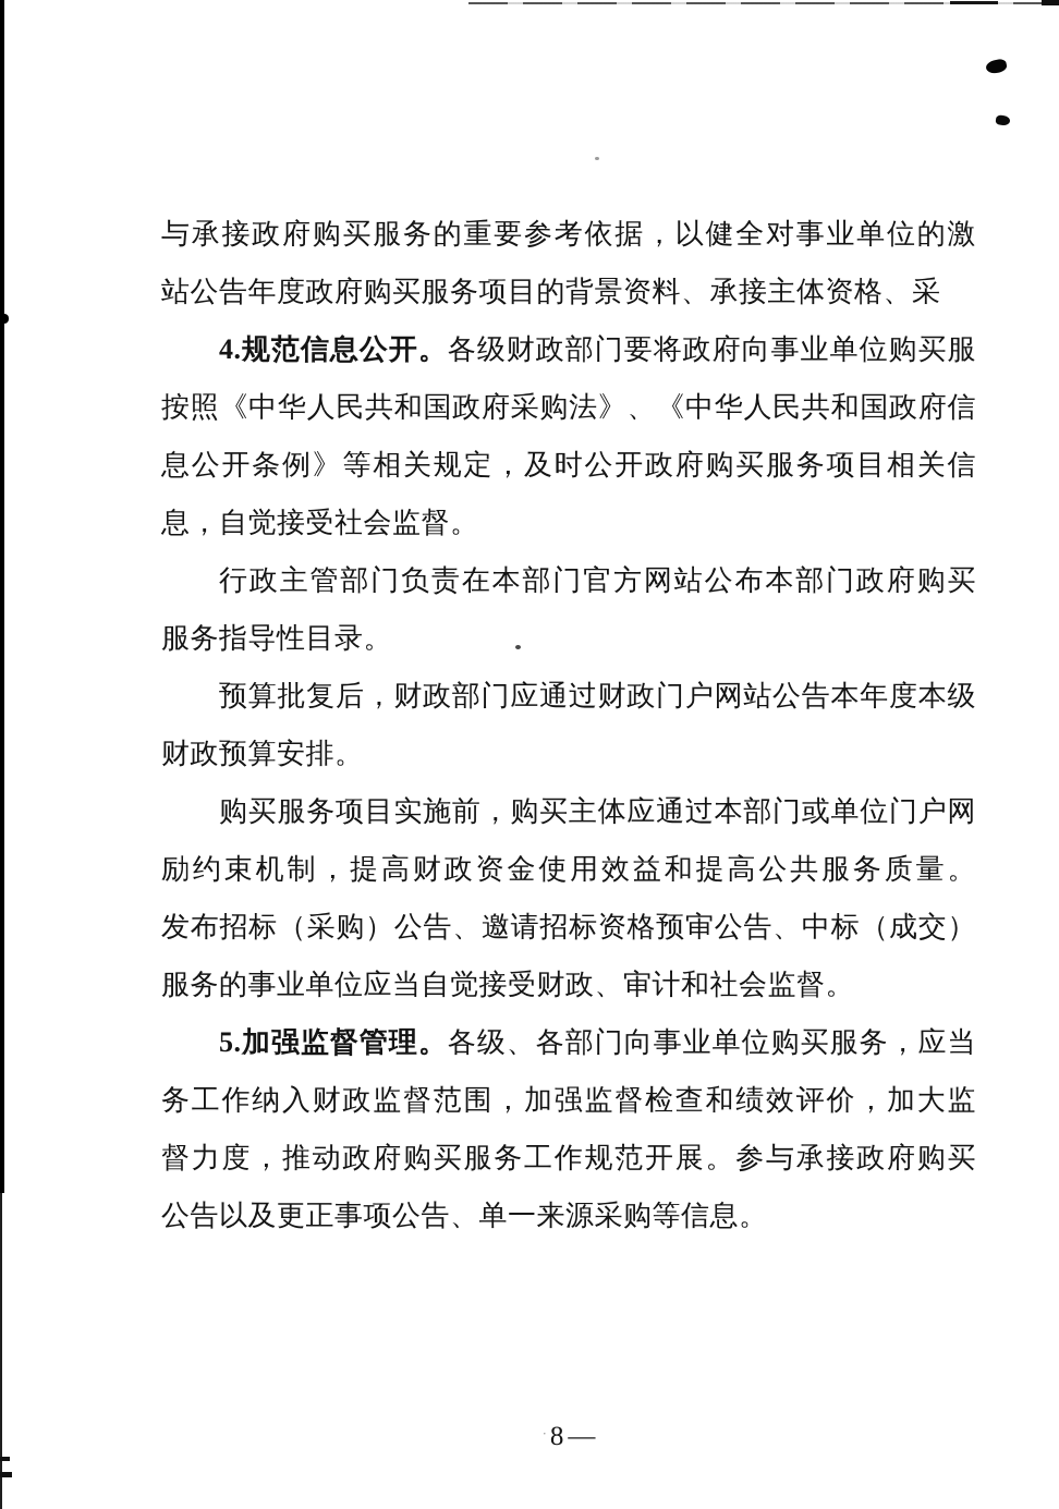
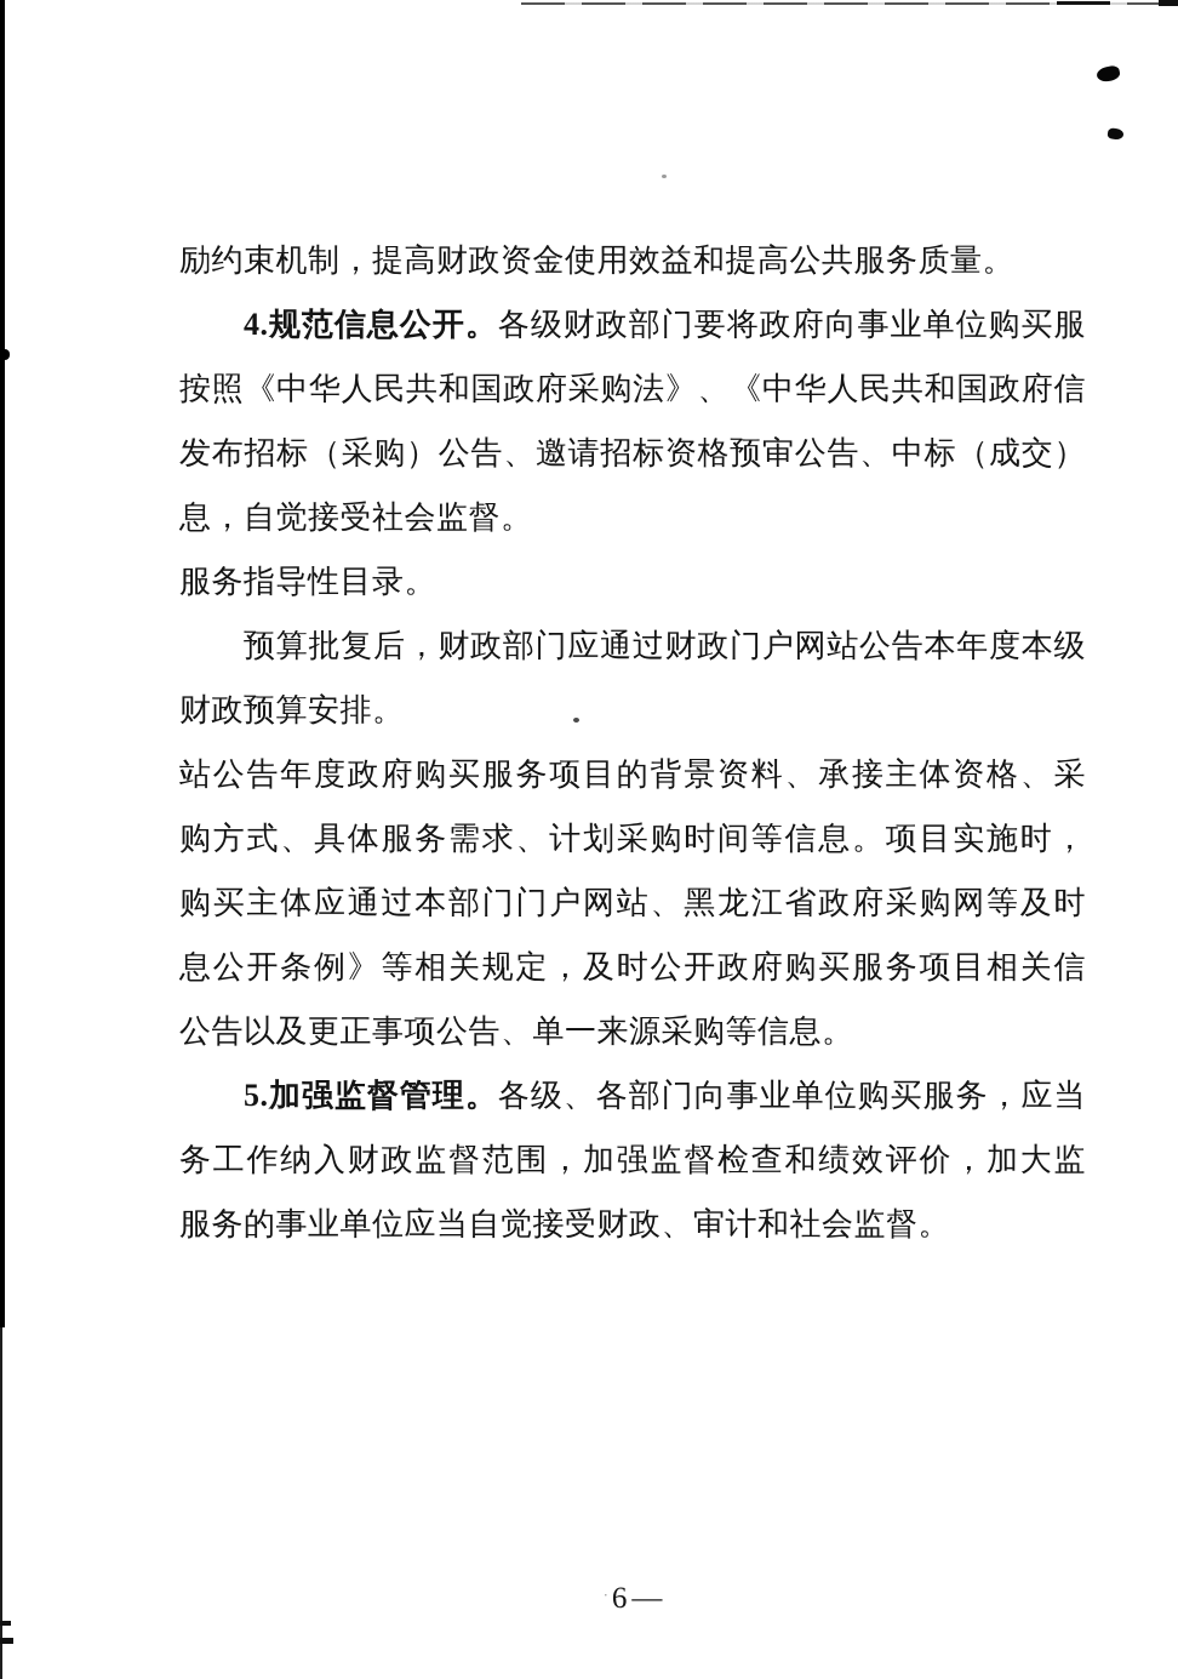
- 与承接政府购买服务的重要参考依据，以健全对事业单位的激
- 站公告年度政府购买服务项目的背景资料、承接主体资格、采
+ 励约束机制，提高财政资金使用效益和提高公共服务质量。
  4.规范信息公开。各级财政部门要将政府向事业单位购买服
  按照《中华人民共和国政府采购法》、《中华人民共和国政府信
- 息公开条例》等相关规定，及时公开政府购买服务项目相关信
+ 发布招标（采购）公告、邀请招标资格预审公告、中标（成交）
  息，自觉接受社会监督。
- 行政主管部门负责在本部门官方网站公布本部门政府购买
  服务指导性目录。
  预算批复后，财政部门应通过财政门户网站公告本年度本级
  财政预算安排。
- 购买服务项目实施前，购买主体应通过本部门或单位门户网
- 励约束机制，提高财政资金使用效益和提高公共服务质量。
+ 站公告年度政府购买服务项目的背景资料、承接主体资格、采
+ 购方式、具体服务需求、计划采购时间等信息。项目实施时，
+ 购买主体应通过本部门门户网站、黑龙江省政府采购网等及时
- 发布招标（采购）公告、邀请招标资格预审公告、中标（成交）
+ 息公开条例》等相关规定，及时公开政府购买服务项目相关信
- 服务的事业单位应当自觉接受财政、审计和社会监督。
+ 公告以及更正事项公告、单一来源采购等信息。
  5.加强监督管理。各级、各部门向事业单位购买服务，应当
  务工作纳入财政监督范围，加强监督检查和绩效评价，加大监
- 督力度，推动政府购买服务工作规范开展。参与承接政府购买
- 公告以及更正事项公告、单一来源采购等信息。
+ 服务的事业单位应当自觉接受财政、审计和社会监督。
- · 8 —
+ · 6 —
